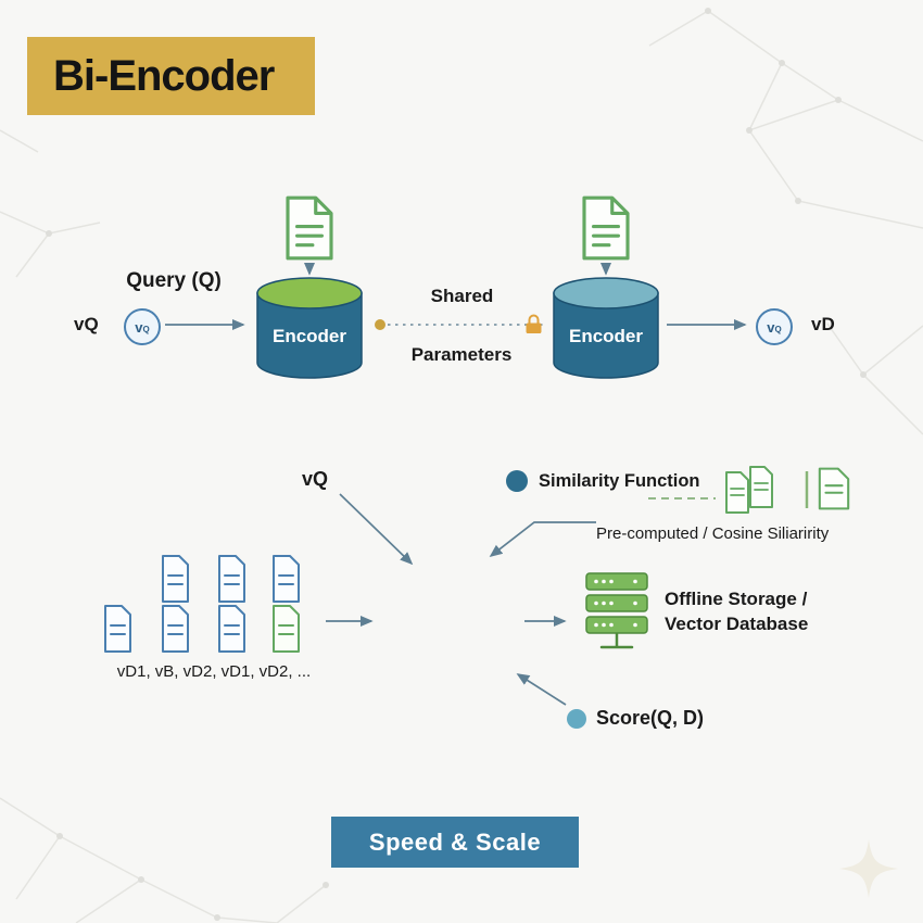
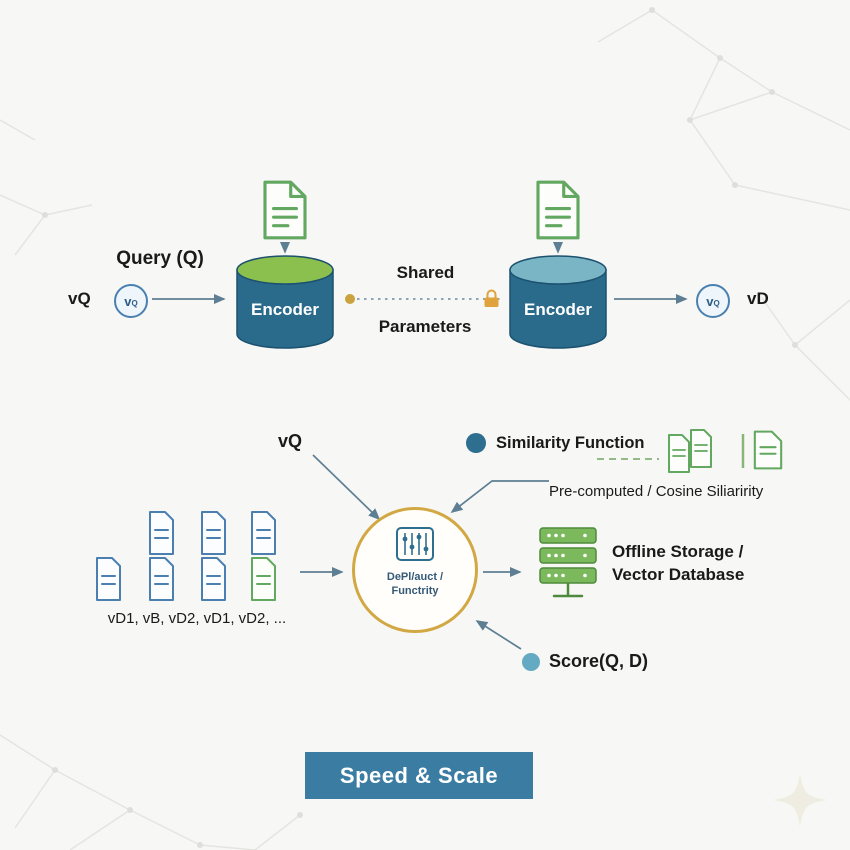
- Bi-Encoder
  Query (Q)
  vQ
  v
  Q
  Encoder
  Shared
  Parameters
  Encoder
  v
  Q
  vD
  vQ
  Similarity Function
  Pre-computed / Cosine Siliaririty
  vD1, vB, vD2, vD1, vD2, ...
+ DePl/auct /
+ Functrity
  Offline Storage /
  Vector Database
  Score(Q, D)
  Speed & Scale
